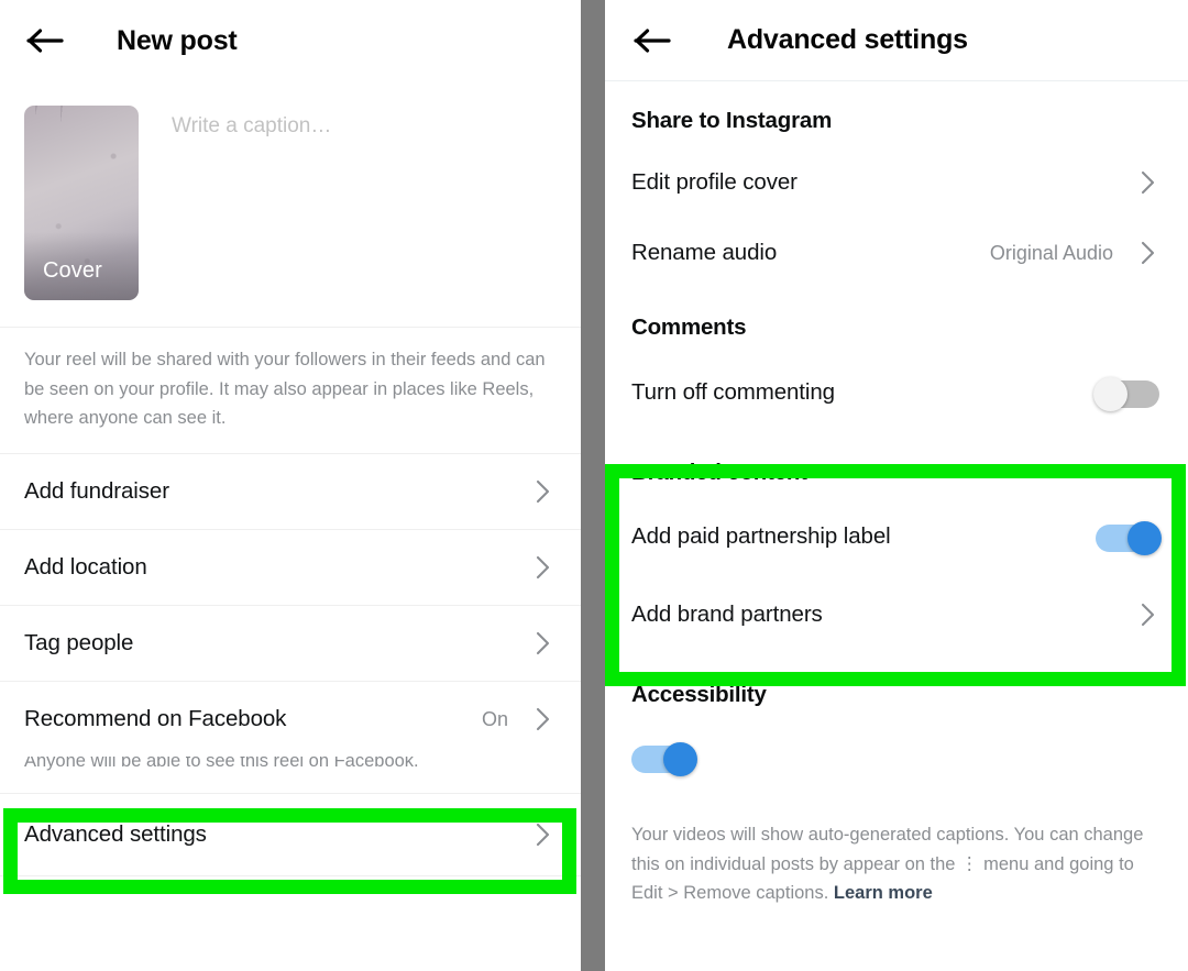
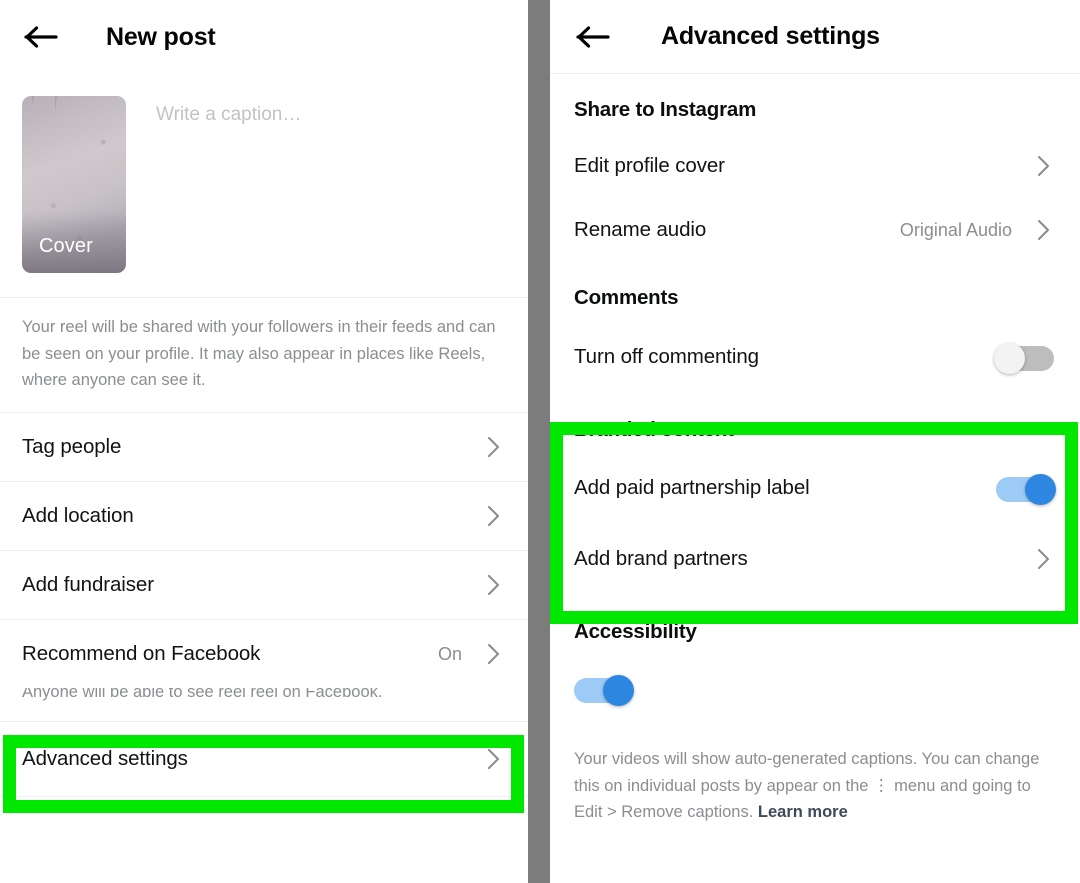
  New post
  Cover
  Write a caption…
  Your reel will be shared with your followers in their feeds and can be seen on your profile. It may also appear in places like Reels, where anyone can see it.
- Add fundraiser
+ Tag people
  Add location
- Tag people
+ Add fundraiser
  Recommend on Facebook
  On
- Anyone will be able to see this reel on Facebook.
+ Anyone will be able to see reel reel on Facebook.
  Advanced settings
  Advanced settings
  Share to Instagram
  Edit profile cover
  Rename audio
  Original Audio
  Comments
  Turn off commenting
  Branded content
  Add paid partnership label
  Add brand partners
  Accessibility
  Your videos will show auto-generated captions. You can change this on individual posts by appear on the ⋮ menu and going to Edit > Remove captions. Learn more
